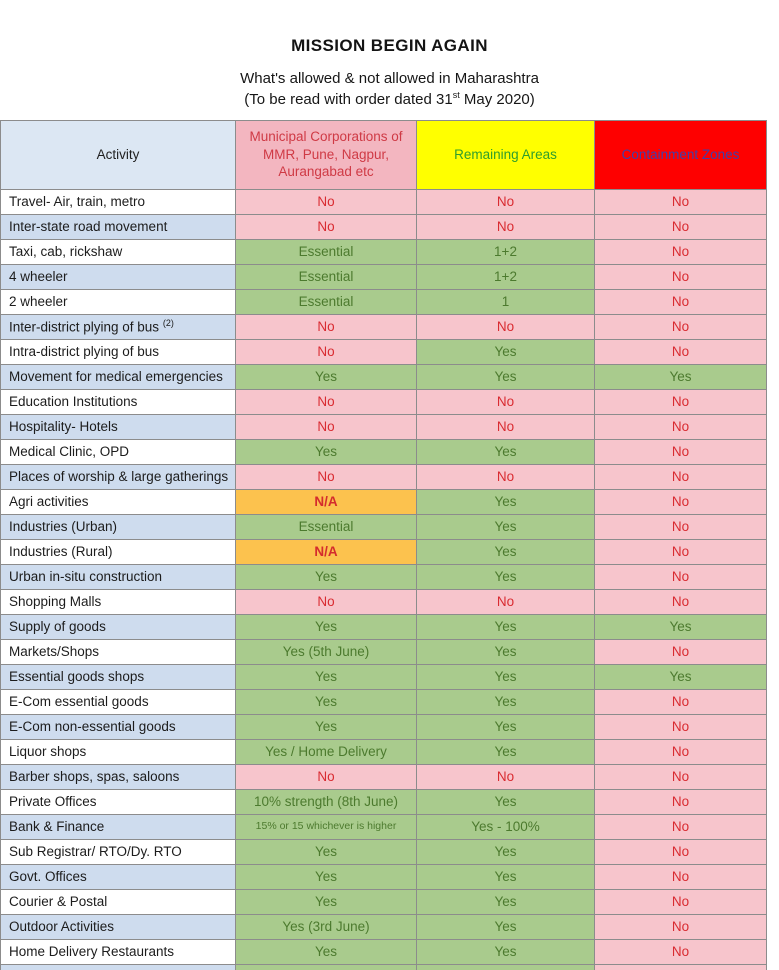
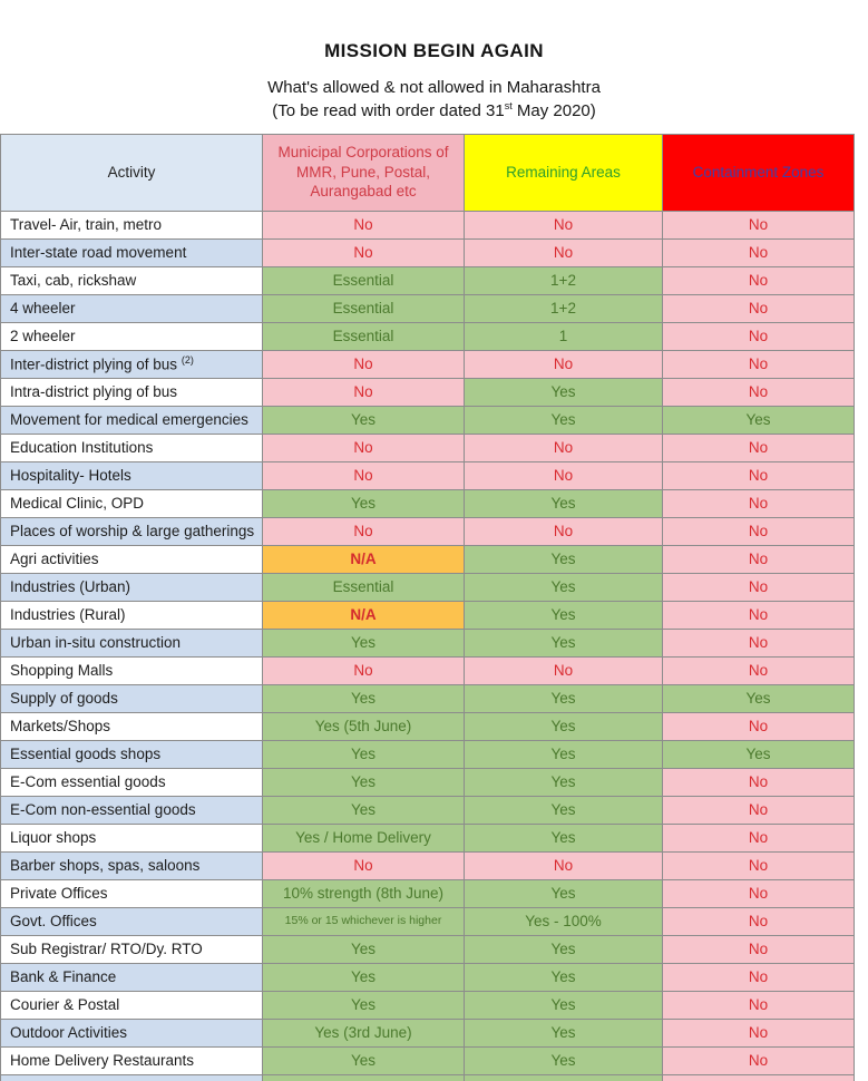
  MISSION BEGIN AGAIN
  What's allowed & not allowed in Maharashtra
  (To be read with order dated 31st May 2020)
- Activity	Municipal Corporations of MMR, Pune, Nagpur, Aurangabad etc	Remaining Areas	Containment Zones
+ Activity	Municipal Corporations of MMR, Pune, Postal, Aurangabad etc	Remaining Areas	Containment Zones
  Travel- Air, train, metro	No	No	No
  Inter-state road movement	No	No	No
  Taxi, cab, rickshaw	Essential	1+2	No
  4 wheeler	Essential	1+2	No
  2 wheeler	Essential	1	No
  Inter-district plying of bus (2)	No	No	No
  Intra-district plying of bus	No	Yes	No
  Movement for medical emergencies	Yes	Yes	Yes
  Education Institutions	No	No	No
  Hospitality- Hotels	No	No	No
  Medical Clinic, OPD	Yes	Yes	No
  Places of worship & large gatherings	No	No	No
  Agri activities	N/A	Yes	No
  Industries (Urban)	Essential	Yes	No
  Industries (Rural)	N/A	Yes	No
  Urban in-situ construction	Yes	Yes	No
  Shopping Malls	No	No	No
  Supply of goods	Yes	Yes	Yes
  Markets/Shops	Yes (5th June)	Yes	No
  Essential goods shops	Yes	Yes	Yes
  E-Com essential goods	Yes	Yes	No
  E-Com non-essential goods	Yes	Yes	No
  Liquor shops	Yes / Home Delivery	Yes	No
  Barber shops, spas, saloons	No	No	No
  Private Offices	10% strength (8th June)	Yes	No
- Bank & Finance	15% or 15 whichever is higher	Yes - 100%	No
+ Govt. Offices	15% or 15 whichever is higher	Yes - 100%	No
  Sub Registrar/ RTO/Dy. RTO	Yes	Yes	No
- Govt. Offices	Yes	Yes	No
+ Bank & Finance	Yes	Yes	No
  Courier & Postal	Yes	Yes	No
  Outdoor Activities	Yes (3rd June)	Yes	No
  Home Delivery Restaurants	Yes	Yes	No
